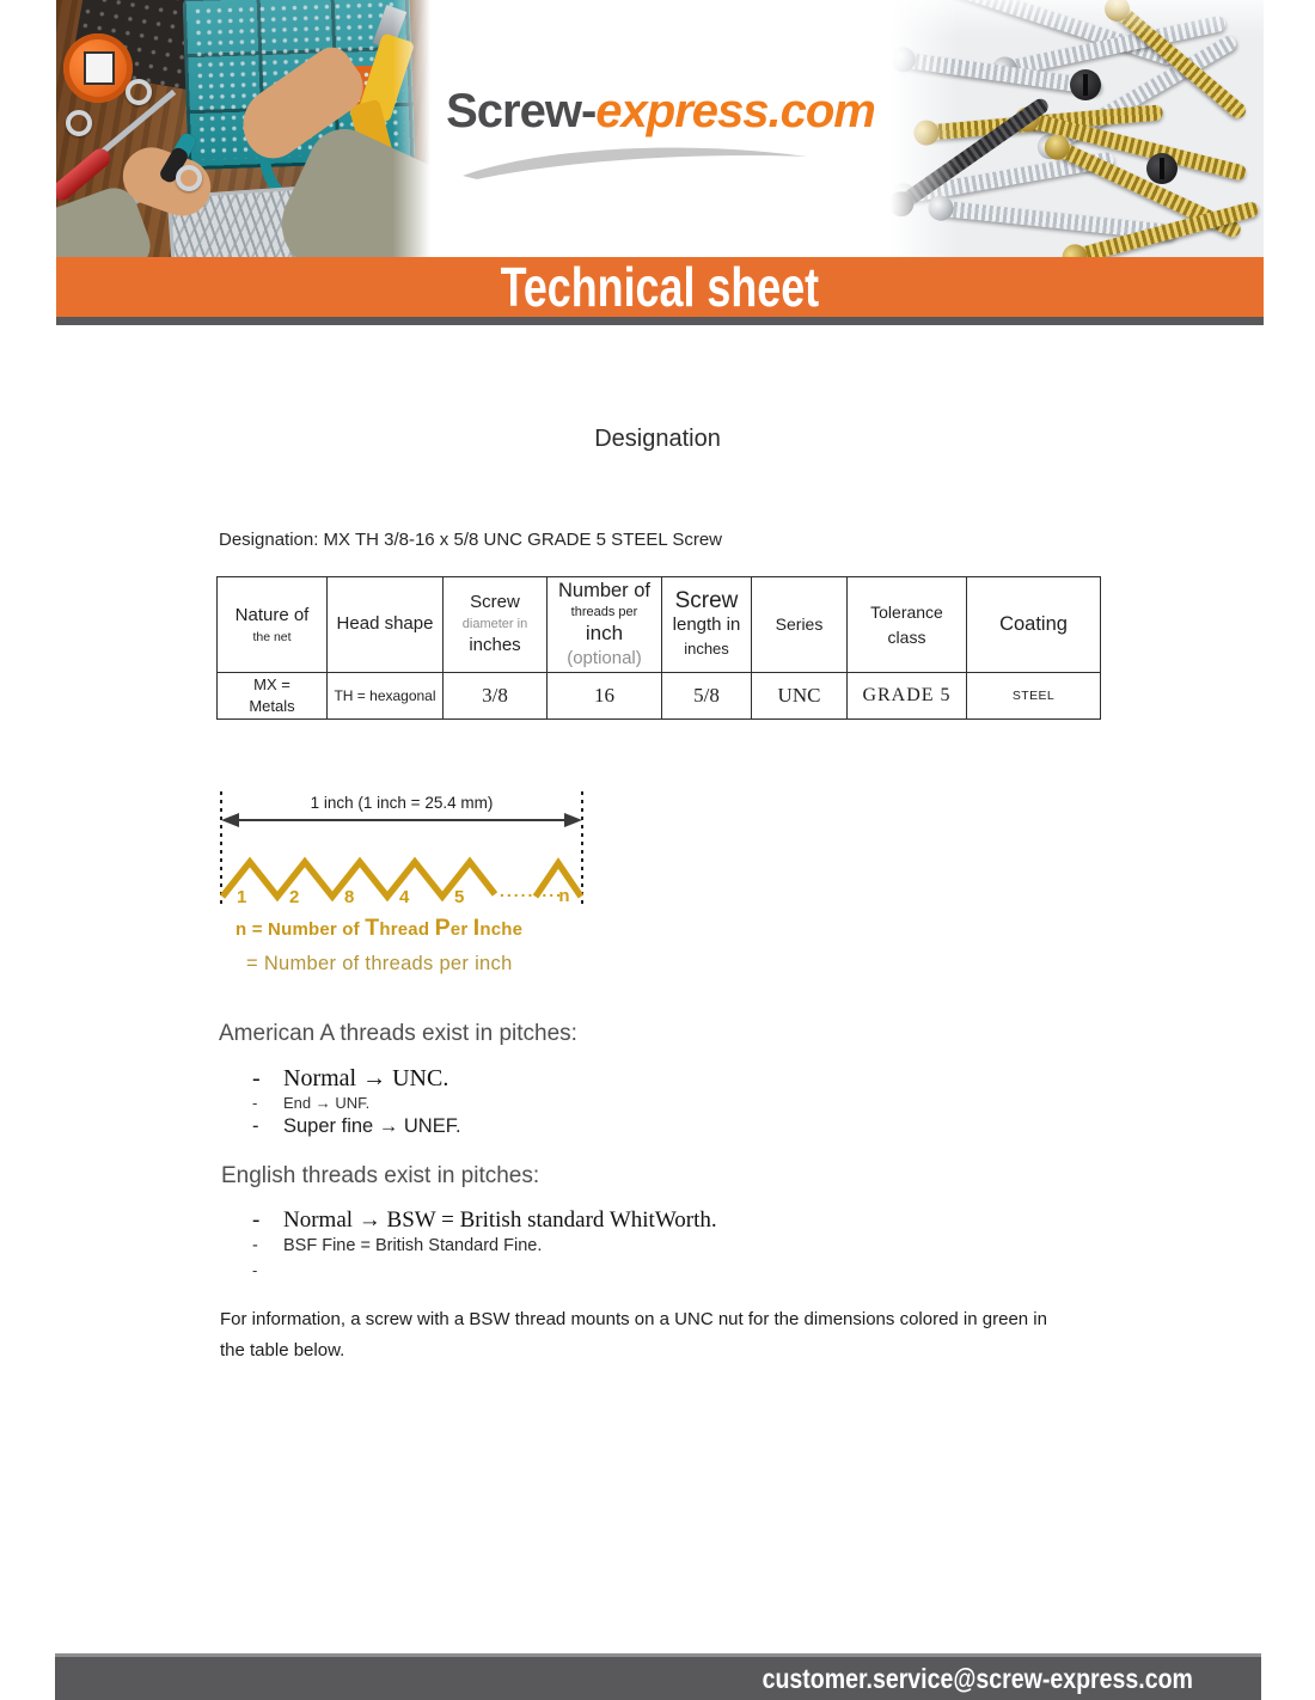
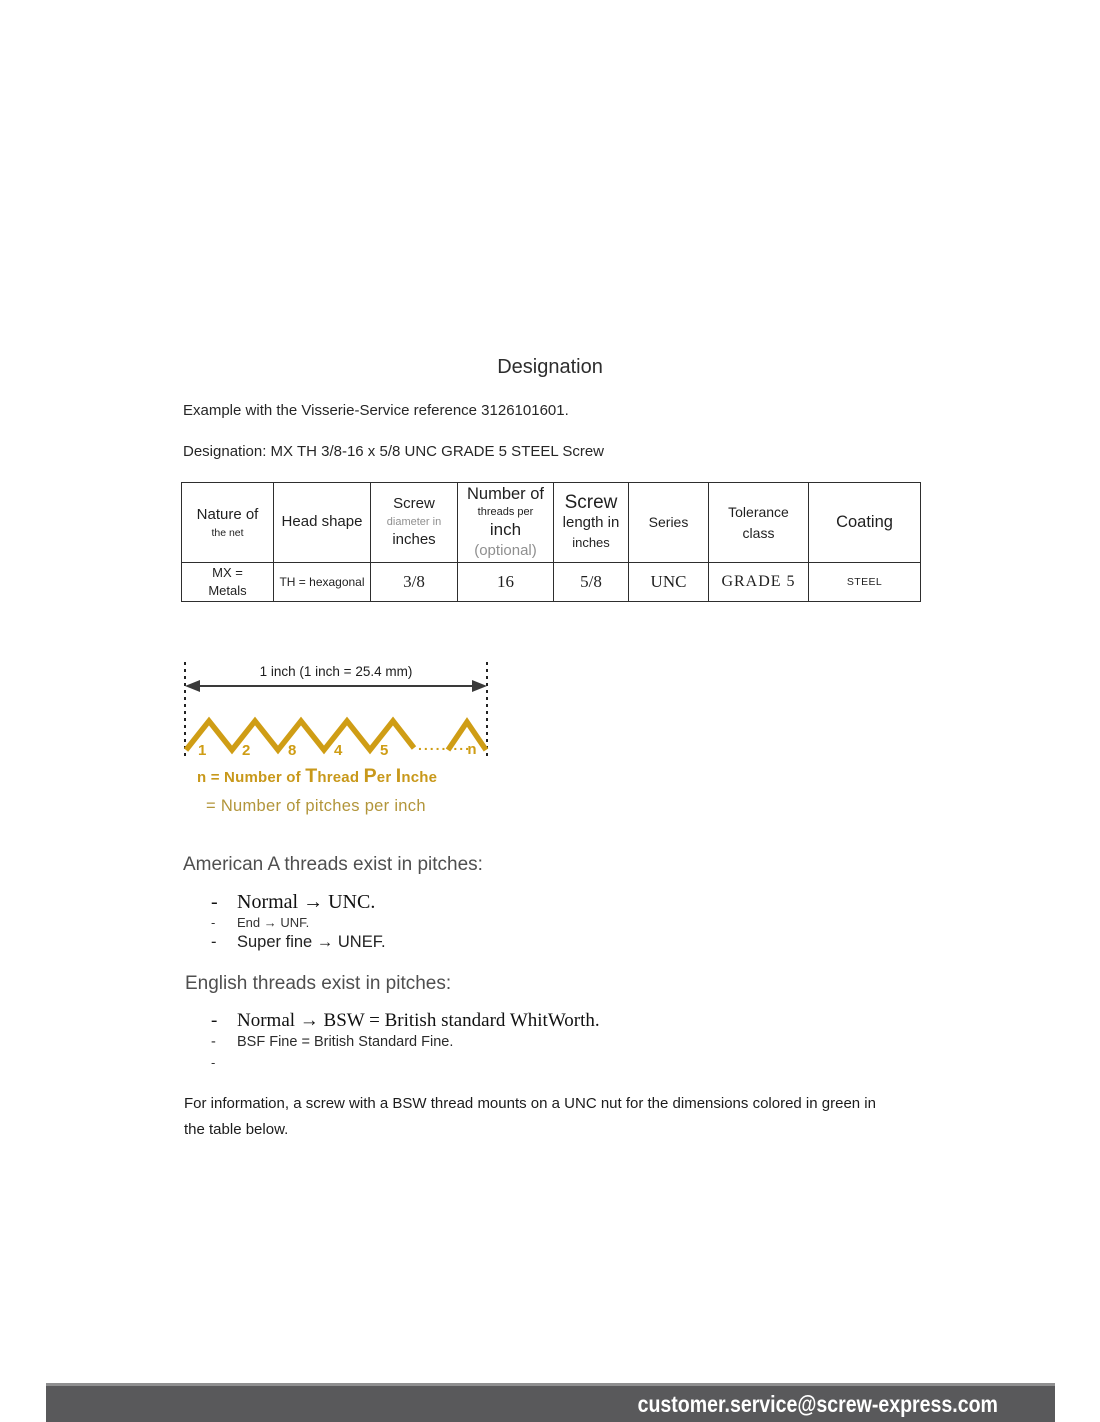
- Screw-express.com
- Technical sheet
  Designation
+ Example with the Visserie-Service reference 3126101601.
  Designation: MX TH 3/8-16 x 5/8 UNC GRADE 5 STEEL Screw
  Nature of the net	Head shape	Screw diameter in inches	Number of threads per inch (optional)	Screw length in inches	Series	Tolerance class	Coating
  MX = Metals	TH = hexagonal	3/8	16	5/8	UNC	GRADE 5	STEEL
  1 inch (1 inch = 25.4 mm)
  1
  2
  8
  4
  5
  .........
  n
  n = Number of Thread Per Inche
- = Number of threads per inch
+ = Number of pitches per inch
  American A threads exist in pitches:
  -
  Normal → UNC.
  -
  End → UNF.
  -
  Super fine → UNEF.
  English threads exist in pitches:
  -
  Normal → BSW = British standard WhitWorth.
  -
  BSF Fine = British Standard Fine.
  -
  For information, a screw with a BSW thread mounts on a UNC nut for the dimensions colored in green in the table below.
  customer.service@screw-express.com
